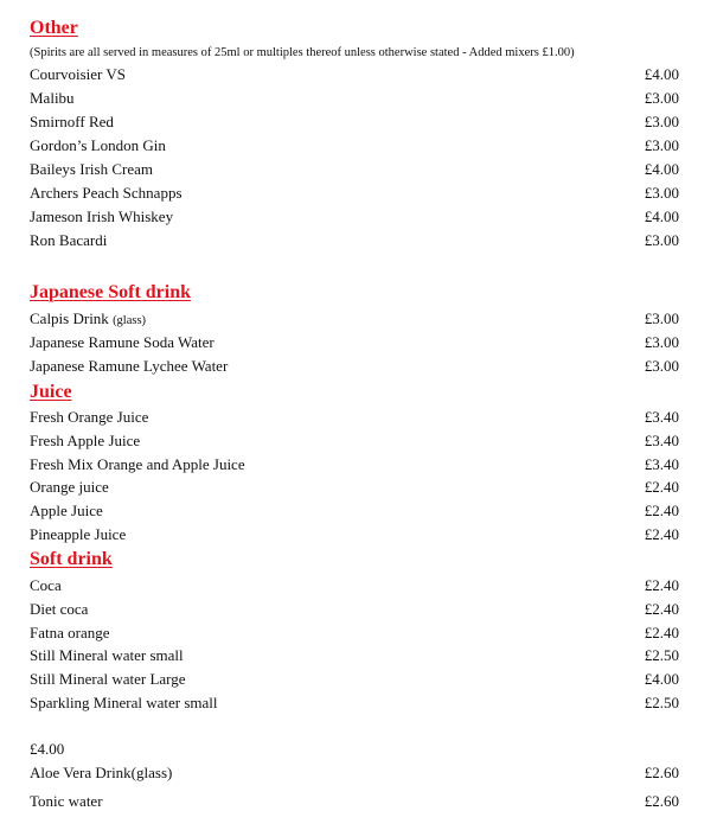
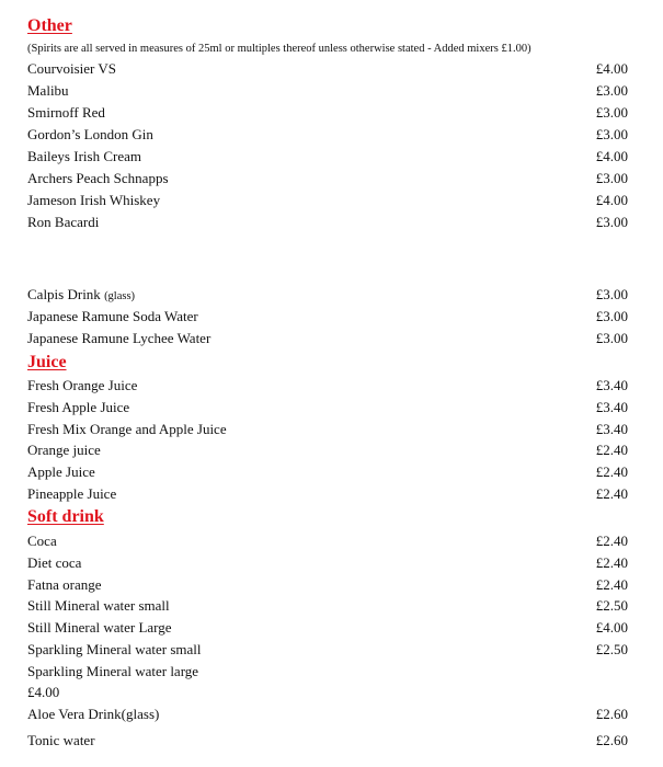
  Other
  (Spirits are all served in measures of 25ml or multiples thereof unless otherwise stated - Added mixers £1.00)
  Courvoisier VS
  £4.00
  Malibu
  £3.00
  Smirnoff Red
  £3.00
  Gordon’s London Gin
  £3.00
  Baileys Irish Cream
  £4.00
  Archers Peach Schnapps
  £3.00
  Jameson Irish Whiskey
  £4.00
  Ron Bacardi
  £3.00
- Japanese Soft drink
  Calpis Drink (glass)
  £3.00
  Japanese Ramune Soda Water
  £3.00
  Japanese Ramune Lychee Water
  £3.00
  Juice
  Fresh Orange Juice
  £3.40
  Fresh Apple Juice
  £3.40
  Fresh Mix Orange and Apple Juice
  £3.40
  Orange juice
  £2.40
  Apple Juice
  £2.40
  Pineapple Juice
  £2.40
  Soft drink
  Coca
  £2.40
  Diet coca
  £2.40
  Fatna orange
  £2.40
  Still Mineral water small
  £2.50
  Still Mineral water Large
  £4.00
  Sparkling Mineral water small
  £2.50
+ Sparkling Mineral water large
  £4.00
  Aloe Vera Drink(glass)
  £2.60
  Tonic water
  £2.60
